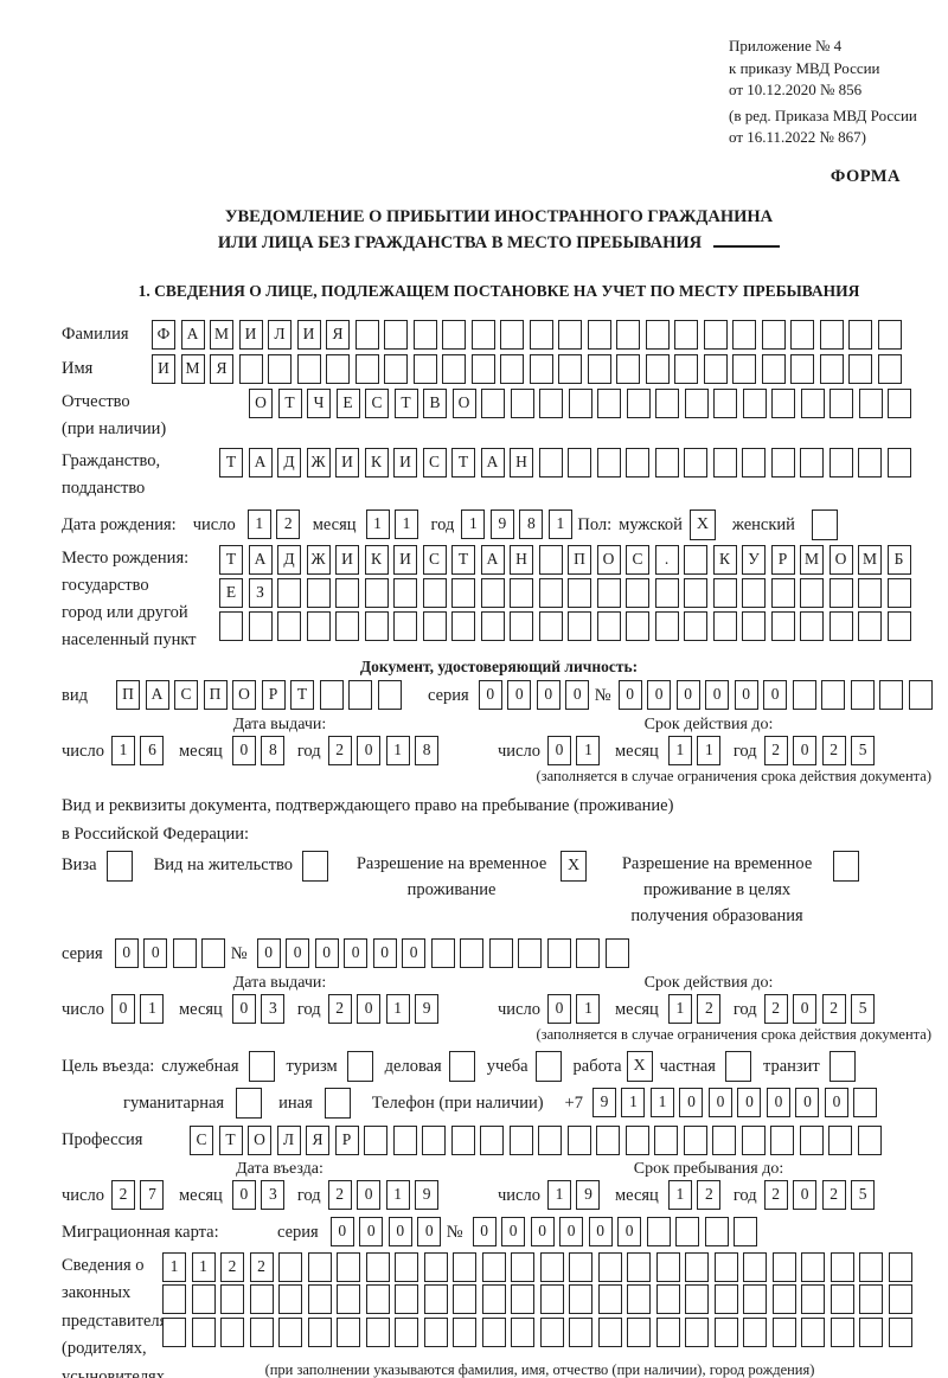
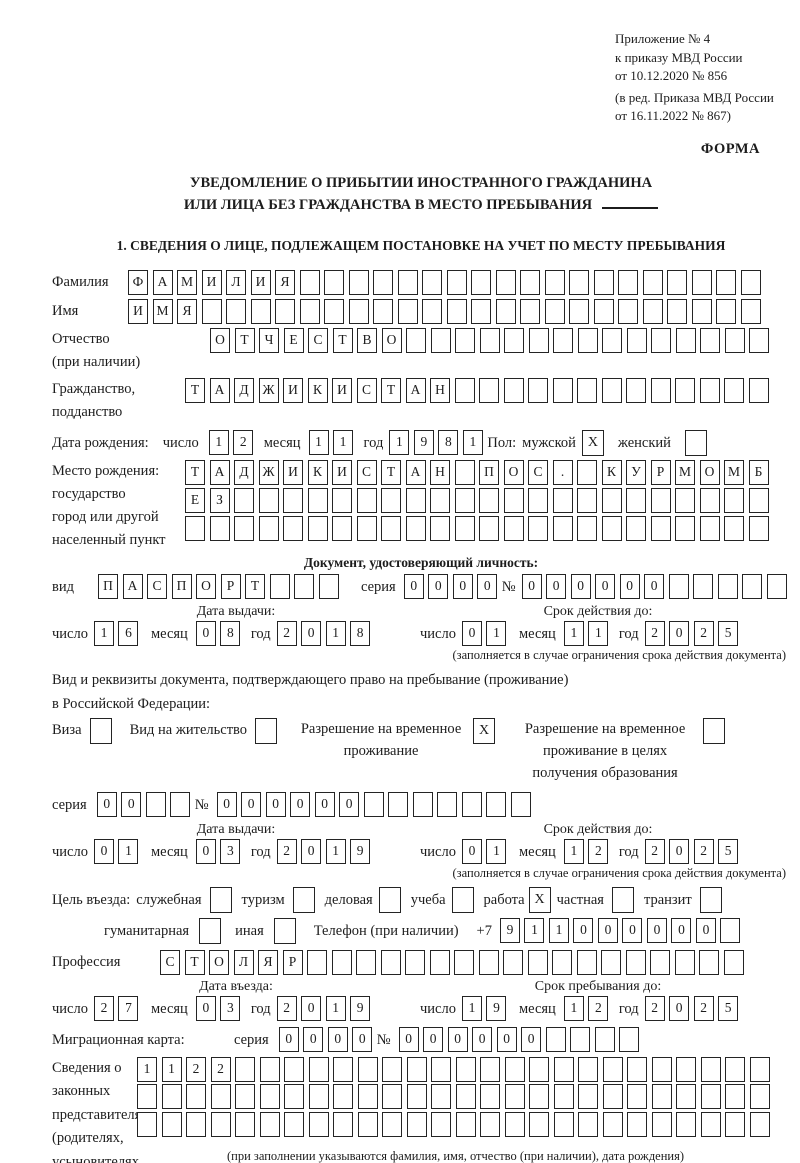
  Приложение № 4
  к приказу МВД России
  от 10.12.2020 № 856
  (в ред. Приказа МВД России
  от 16.11.2022 № 867)
  ФОРМА
  УВЕДОМЛЕНИЕ О ПРИБЫТИИ ИНОСТРАННОГО ГРАЖДАНИНА
  ИЛИ ЛИЦА БЕЗ ГРАЖДАНСТВА В МЕСТО ПРЕБЫВАНИЯ
  1. СВЕДЕНИЯ О ЛИЦЕ, ПОДЛЕЖАЩЕМ ПОСТАНОВКЕ НА УЧЕТ ПО МЕСТУ ПРЕБЫВАНИЯ
  Фамилия
  Ф А М И Л И Я
  Имя
  И М Я
  Отчество
  (при наличии)
  О Т Ч Е С Т В О
  Гражданство,
  подданство
  Т А Д Ж И К И С Т А Н
  Дата рождения:
  число
  1 2
  месяц
  1 1
  год
  1 9 8 1
  Пол:
  мужской
  X
  женский
  Место рождения:
  государство
  город или другой
  населенный пункт
  Т А Д Ж И К И С Т А Н П О С . К У Р М О М Б
  Е З
  Документ, удостоверяющий личность:
  вид
  П А С П О Р Т
  серия
  0 0 0 0
  №
  0 0 0 0 0 0
  Дата выдачи:
  число
  1 6
  месяц
  0 8
  год
  2 0 1 8
  Срок действия до:
  число
  0 1
  месяц
  1 1
  год
  2 0 2 5
  (заполняется в случае ограничения срока действия документа)
  Вид и реквизиты документа, подтверждающего право на пребывание (проживание)
  в Российской Федерации:
  Виза
  Вид на жительство
  Разрешение на временное проживание
  X
  Разрешение на временное проживание в целях получения образования
  серия
  0 0
  №
  0 0 0 0 0 0
  Дата выдачи:
  число
  0 1
  месяц
  0 3
  год
  2 0 1 9
  Срок действия до:
  число
  0 1
  месяц
  1 2
  год
  2 0 2 5
  (заполняется в случае ограничения срока действия документа)
  Цель въезда:
  служебная
  туризм
  деловая
  учеба
  работа
  X
  частная
  транзит
  гуманитарная
  иная
  Телефон (при наличии)
  +7
  9 1 1 0 0 0 0 0 0
  Профессия
  С Т О Л Я Р
  Дата въезда:
  число
  2 7
  месяц
  0 3
  год
  2 0 1 9
  Срок пребывания до:
  число
  1 9
  месяц
  1 2
  год
  2 0 2 5
  Миграционная карта:
  серия
  0 0 0 0
  №
  0 0 0 0 0 0
  Сведения о
  законных
  представител
  (родителях,
  усыновителях
  1 1 2 2
- (при заполнении указываются фамилия, имя, отчество (при наличии), город рождения)
+ (при заполнении указываются фамилия, имя, отчество (при наличии), дата рождения)
